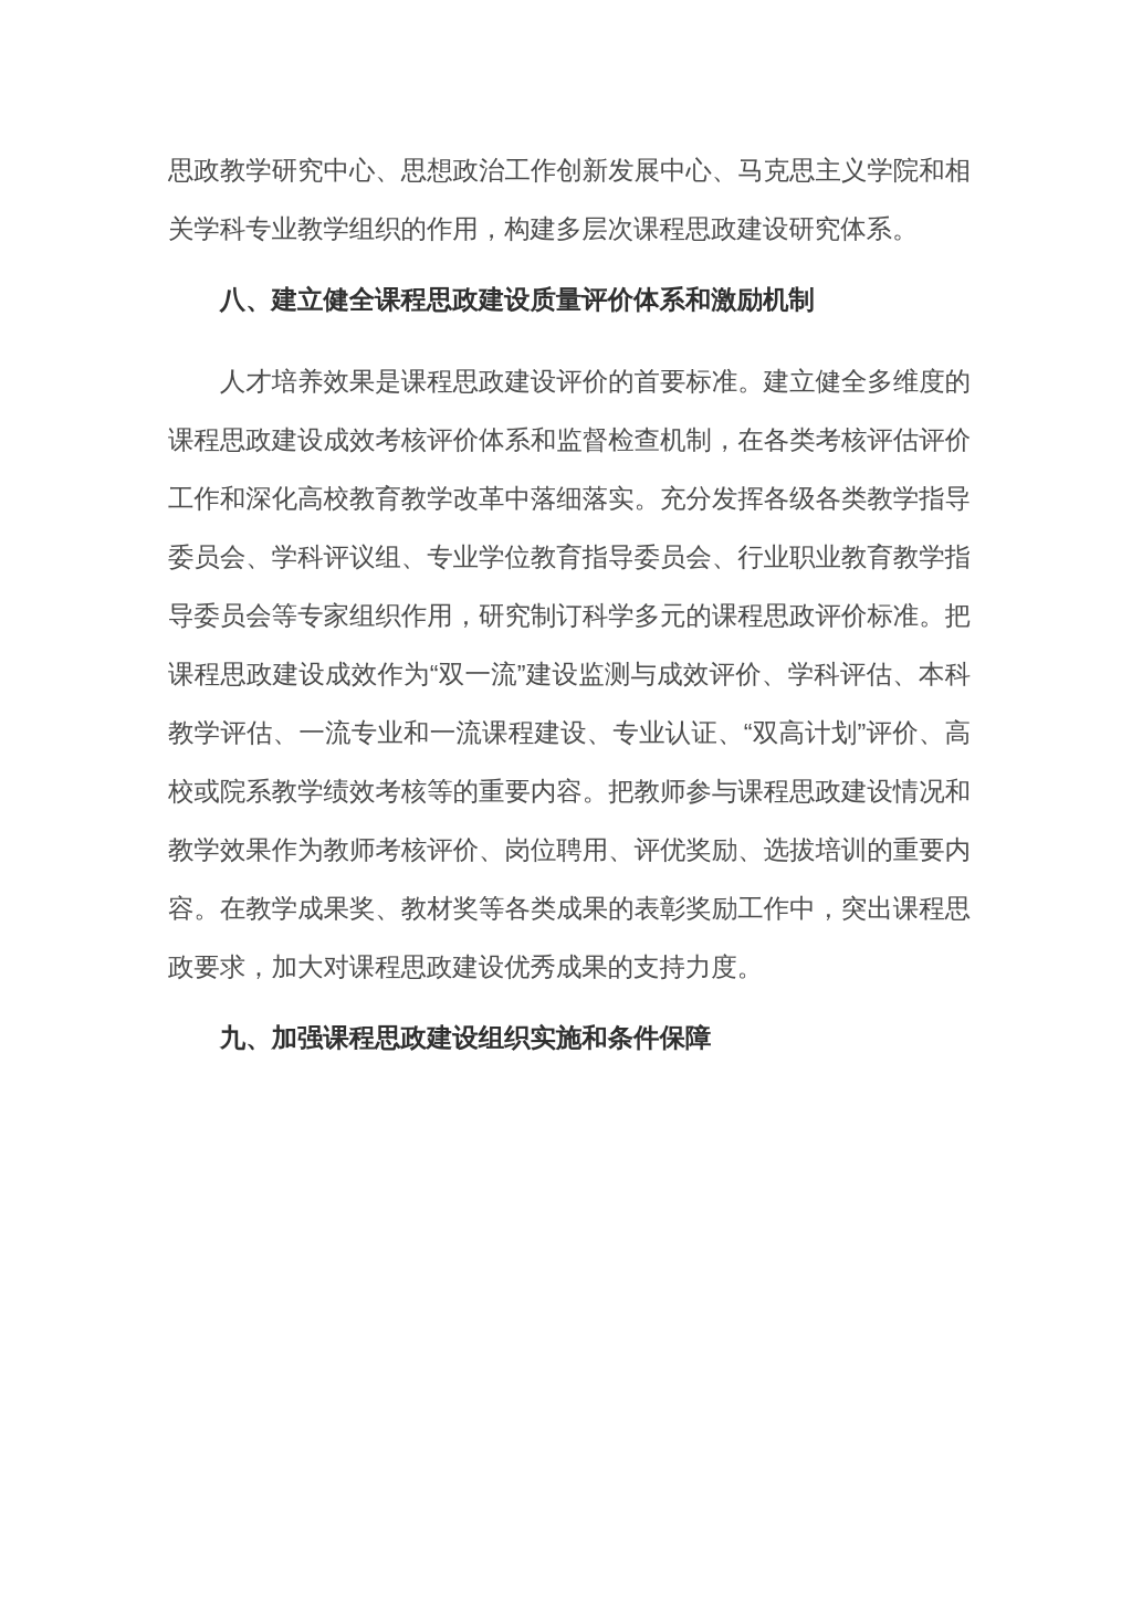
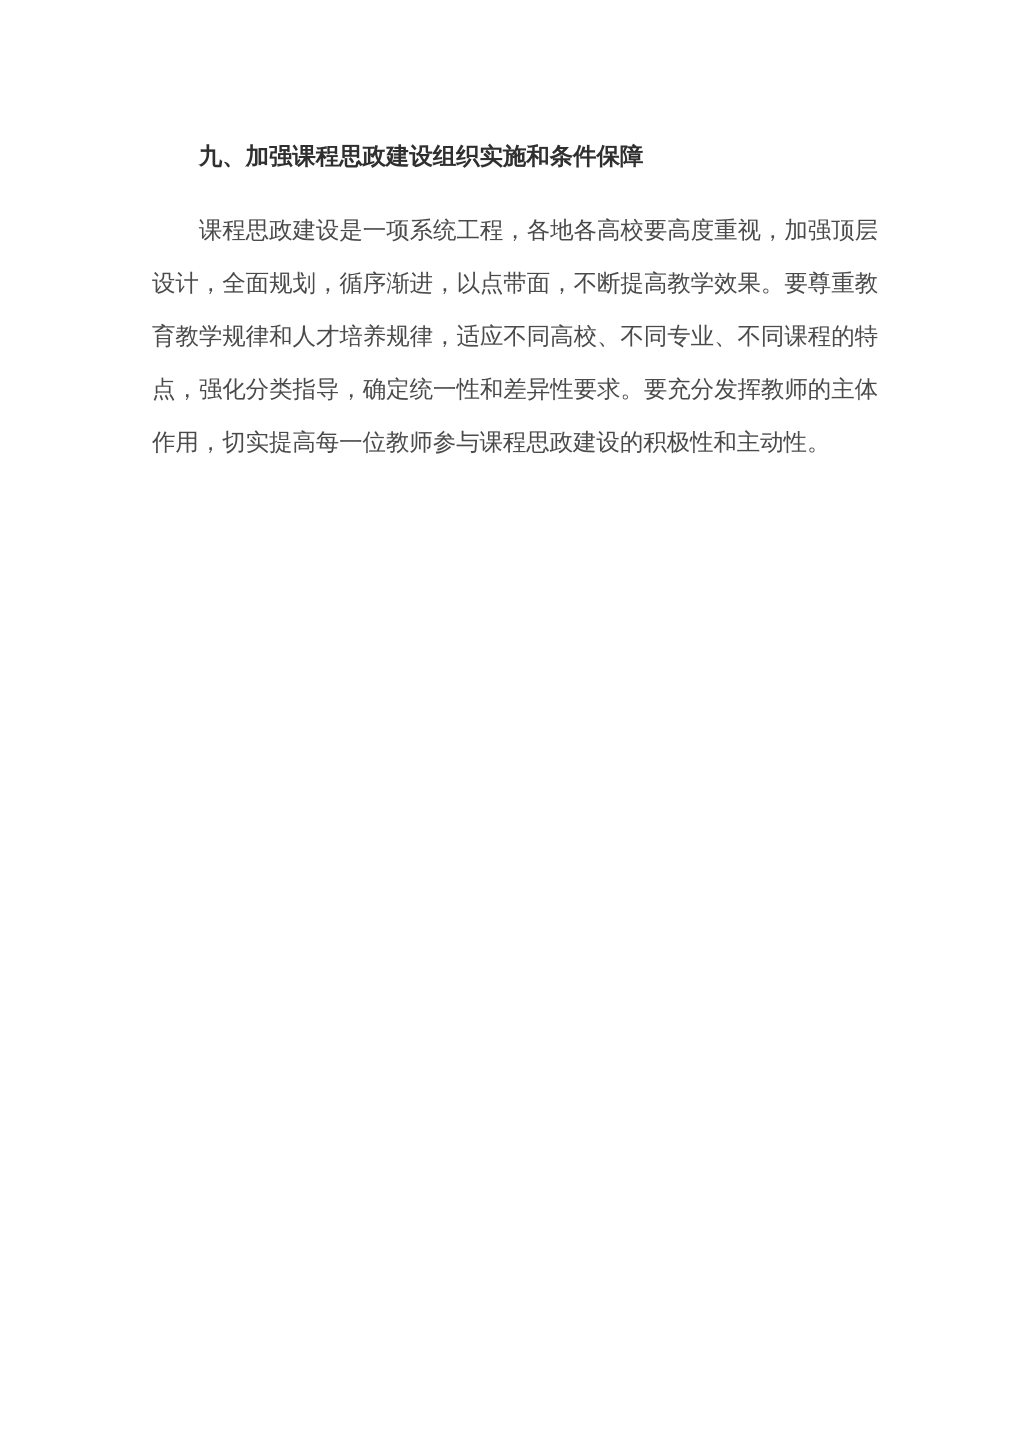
- 思政教学研究中心、思想政治工作创新发展中心、马克思主义学院和相关学科专业教学组织的作用，构建多层次课程思政建设研究体系。
- 八、建立健全课程思政建设质量评价体系和激励机制
- 人才培养效果是课程思政建设评价的首要标准。建立健全多维度的课程思政建设成效考核评价体系和监督检查机制，在各类考核评估评价工作和深化高校教育教学改革中落细落实。充分发挥各级各类教学指导委员会、学科评议组、专业学位教育指导委员会、行业职业教育教学指导委员会等专家组织作用，研究制订科学多元的课程思政评价标准。把课程思政建设成效作为“双一流”建设监测与成效评价、学科评估、本科教学评估、一流专业和一流课程建设、专业认证、“双高计划”评价、高校或院系教学绩效考核等的重要内容。把教师参与课程思政建设情况和教学效果作为教师考核评价、岗位聘用、评优奖励、选拔培训的重要内容。在教学成果奖、教材奖等各类成果的表彰奖励工作中，突出课程思政要求，加大对课程思政建设优秀成果的支持力度。
  九、加强课程思政建设组织实施和条件保障
+ 课程思政建设是一项系统工程，各地各高校要高度重视，加强顶层设计，全面规划，循序渐进，以点带面，不断提高教学效果。要尊重教育教学规律和人才培养规律，适应不同高校、不同专业、不同课程的特点，强化分类指导，确定统一性和差异性要求。要充分发挥教师的主体作用，切实提高每一位教师参与课程思政建设的积极性和主动性。
